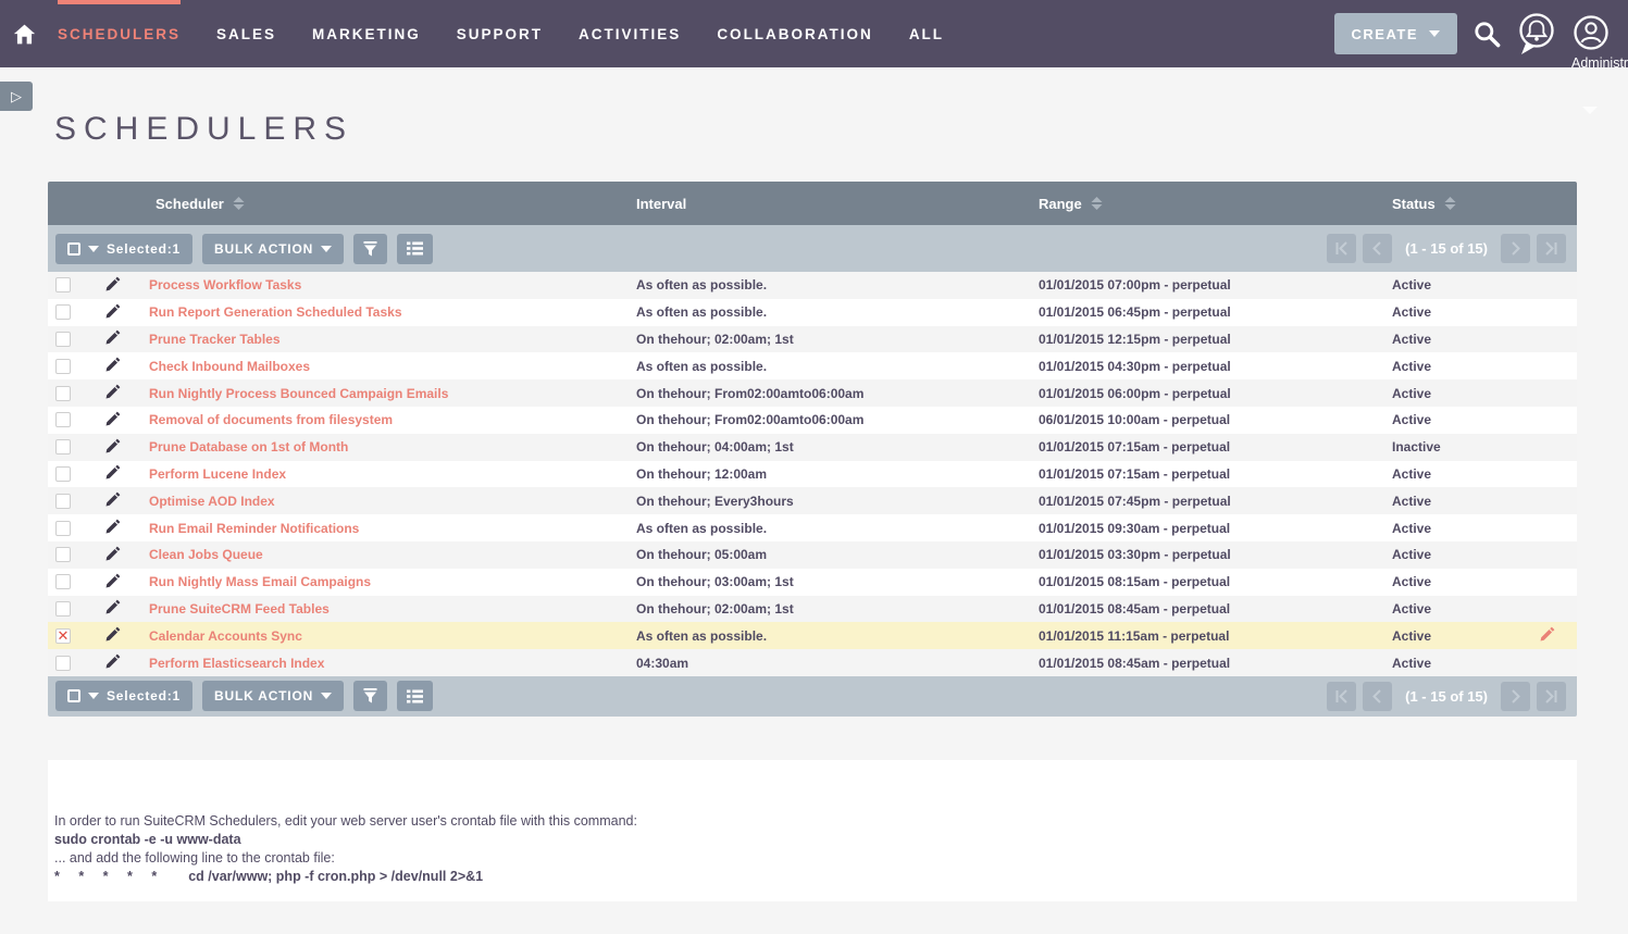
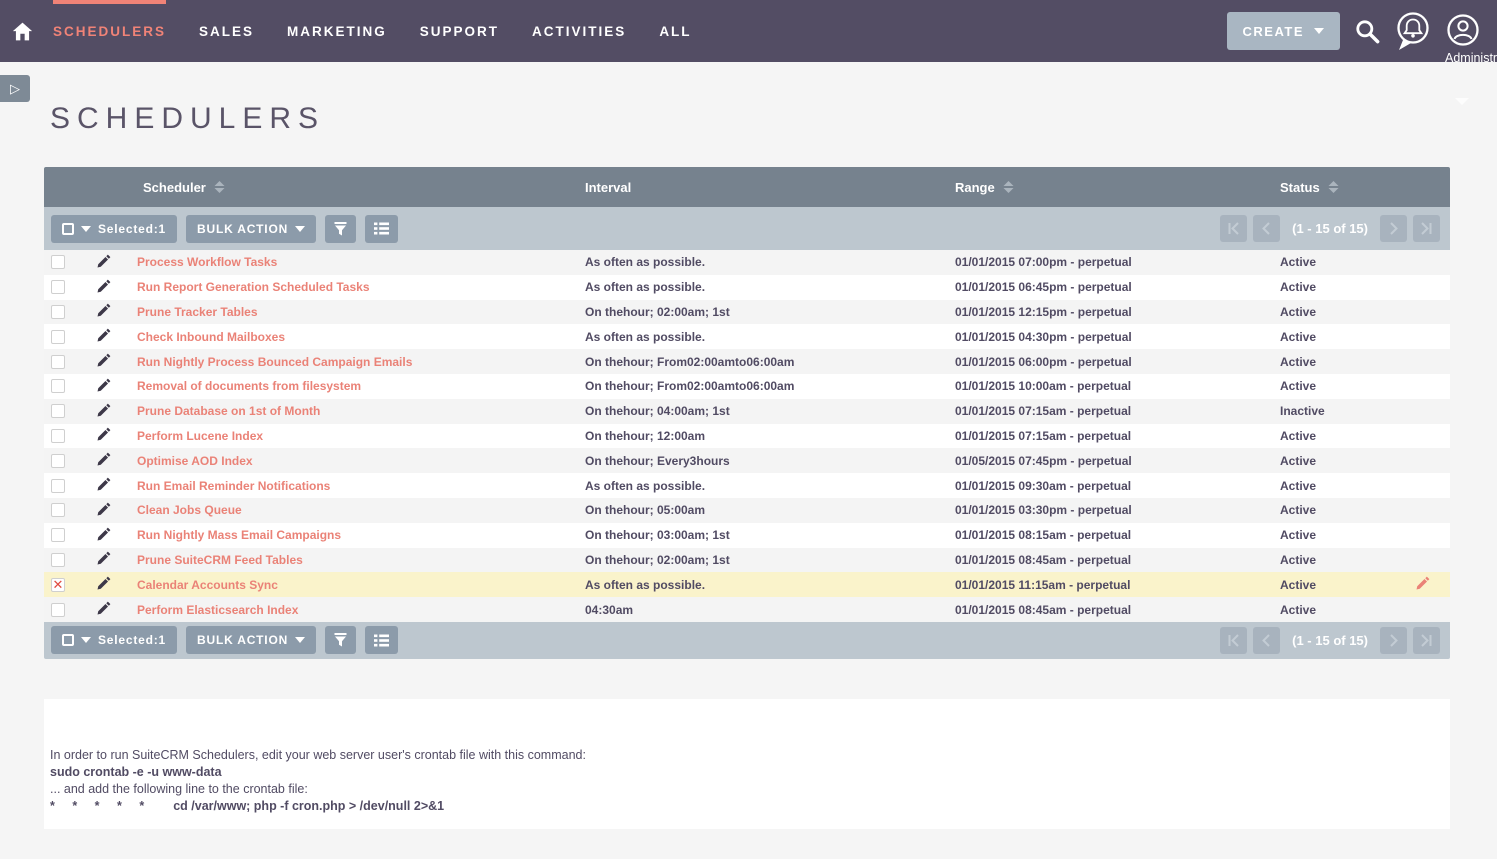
  SCHEDULERS
  SALES
  MARKETING
  SUPPORT
  ACTIVITIES
- COLLABORATION
  ALL
  CREATE
  ▷
  SCHEDULERS
  Scheduler
  Interval
  Range
  Status
  Selected:1
  BULK ACTION
  (1 - 15 of 15)
  Process Workflow Tasks
  As often as possible.
  01/01/2015 07:00pm - perpetual
  Active
  Run Report Generation Scheduled Tasks
  As often as possible.
  01/01/2015 06:45pm - perpetual
  Active
  Prune Tracker Tables
  On thehour; 02:00am; 1st
  01/01/2015 12:15pm - perpetual
  Active
  Check Inbound Mailboxes
  As often as possible.
  01/01/2015 04:30pm - perpetual
  Active
  Run Nightly Process Bounced Campaign Emails
  On thehour; From02:00amto06:00am
  01/01/2015 06:00pm - perpetual
  Active
  Removal of documents from filesystem
  On thehour; From02:00amto06:00am
- 06/01/2015 10:00am - perpetual
+ 01/01/2015 10:00am - perpetual
  Active
  Prune Database on 1st of Month
  On thehour; 04:00am; 1st
  01/01/2015 07:15am - perpetual
  Inactive
  Perform Lucene Index
  On thehour; 12:00am
  01/01/2015 07:15am - perpetual
  Active
  Optimise AOD Index
  On thehour; Every3hours
- 01/01/2015 07:45pm - perpetual
+ 01/05/2015 07:45pm - perpetual
  Active
  Run Email Reminder Notifications
  As often as possible.
  01/01/2015 09:30am - perpetual
  Active
  Clean Jobs Queue
  On thehour; 05:00am
  01/01/2015 03:30pm - perpetual
  Active
  Run Nightly Mass Email Campaigns
  On thehour; 03:00am; 1st
  01/01/2015 08:15am - perpetual
  Active
  Prune SuiteCRM Feed Tables
  On thehour; 02:00am; 1st
  01/01/2015 08:45am - perpetual
  Active
  ✕
  Calendar Accounts Sync
  As often as possible.
  01/01/2015 11:15am - perpetual
  Active
  Perform Elasticsearch Index
  04:30am
  01/01/2015 08:45am - perpetual
  Active
  Selected:1
  BULK ACTION
  (1 - 15 of 15)
  In order to run SuiteCRM Schedulers, edit your web server user's crontab file with this command:
  sudo crontab -e -u www-data
  ... and add the following line to the crontab file:
  * * * * * cd /var/www; php -f cron.php > /dev/null 2>&1
